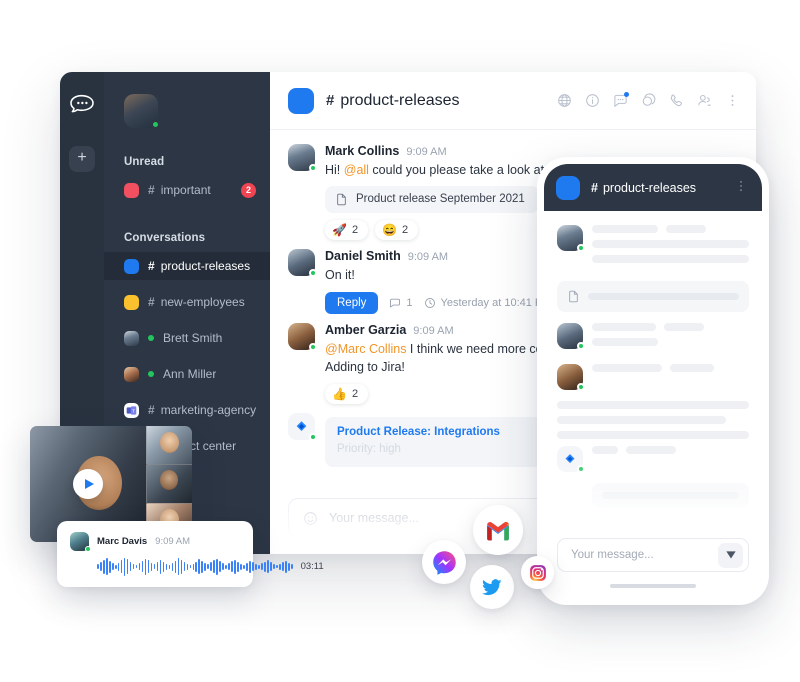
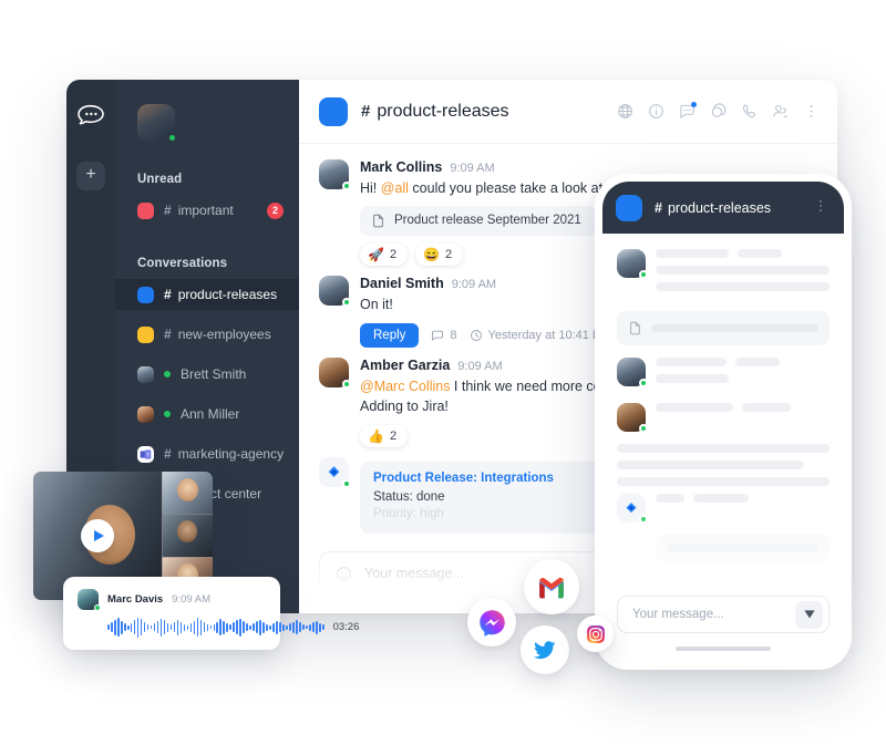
  +
  Unread
  #
  important
  2
  Conversations
  #
  product-releases
  #
  new-employees
  Brett Smith
  Ann Miller
  #
  marketing-agency
  #
  product-releases
  Mark Collins
  9:09 AM
  Hi! @all could you please take a look a
  Product release September 2021
  🚀
  2
  😄
  2
  Daniel Smith
  9:09 AM
  On it!
  Reply
- 1
+ 8
  Yesterday at 10:41
  Amber Garzia
  9:09 AM
  @Marc Collins I think we need more c
  Adding to Jira!
  👍
  2
  Product Release: Integrations
+ Status: done
  Priority: high
  #
  product-releases
  Your message...
  Marc Davis
  9:09 AM
- 03:11
+ 03:26
